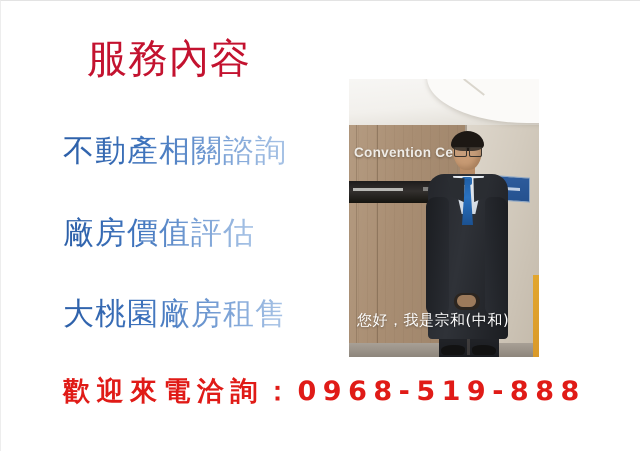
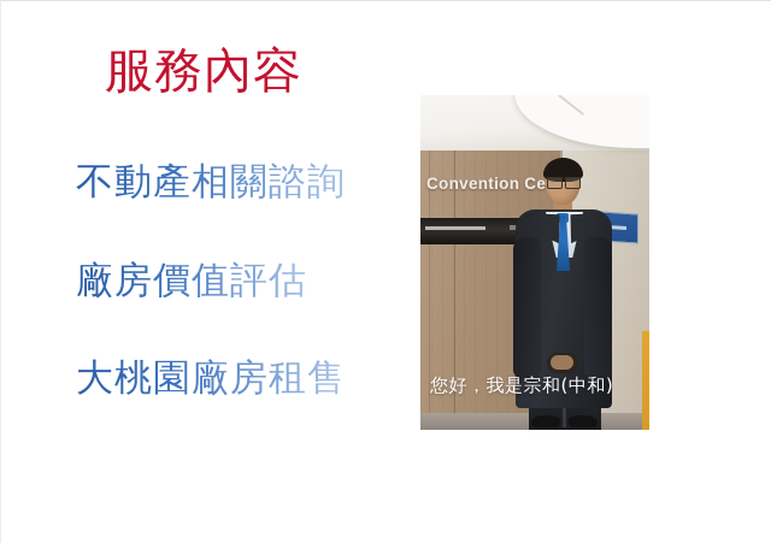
  服務內容
  不動產相關諮詢
  廠房價值評估
  大桃園廠房租售
- 歡迎來電洽詢：0968-519-888
  Convention Ce
  您好，我是宗和(中和)
